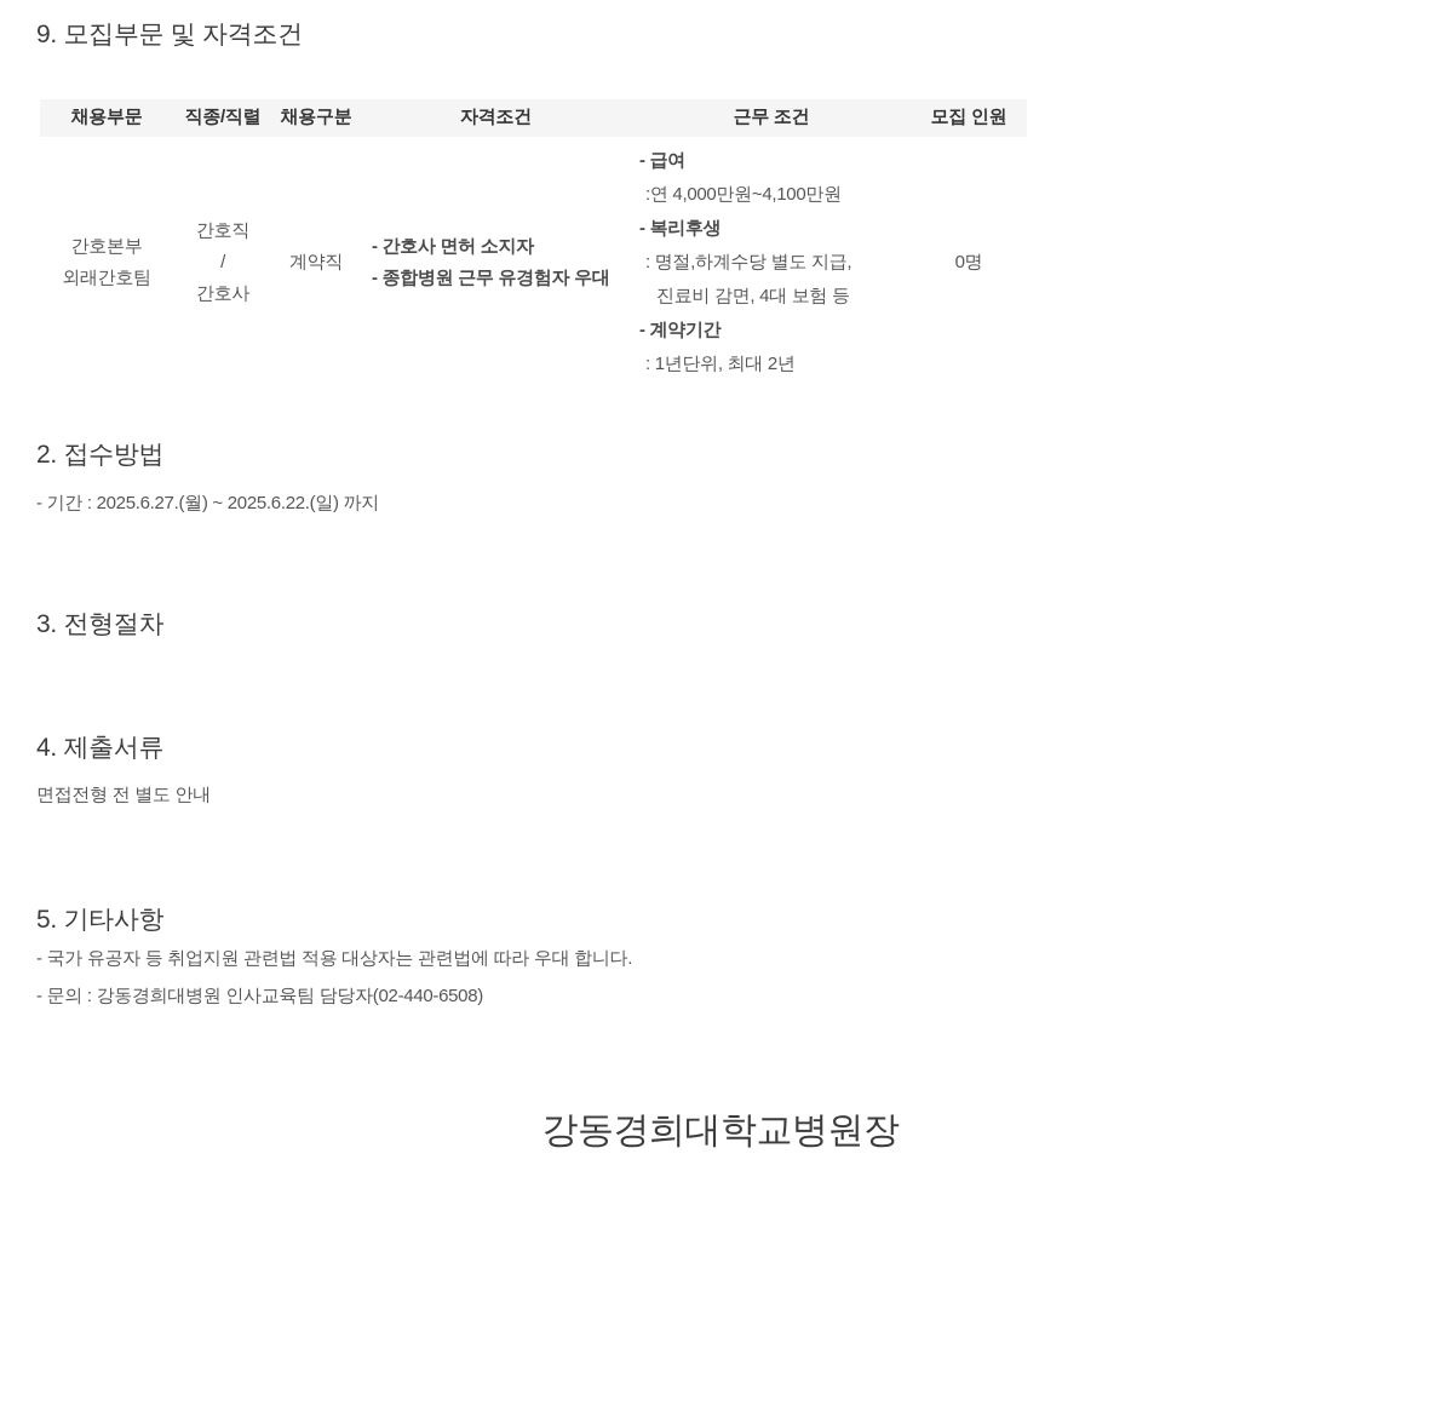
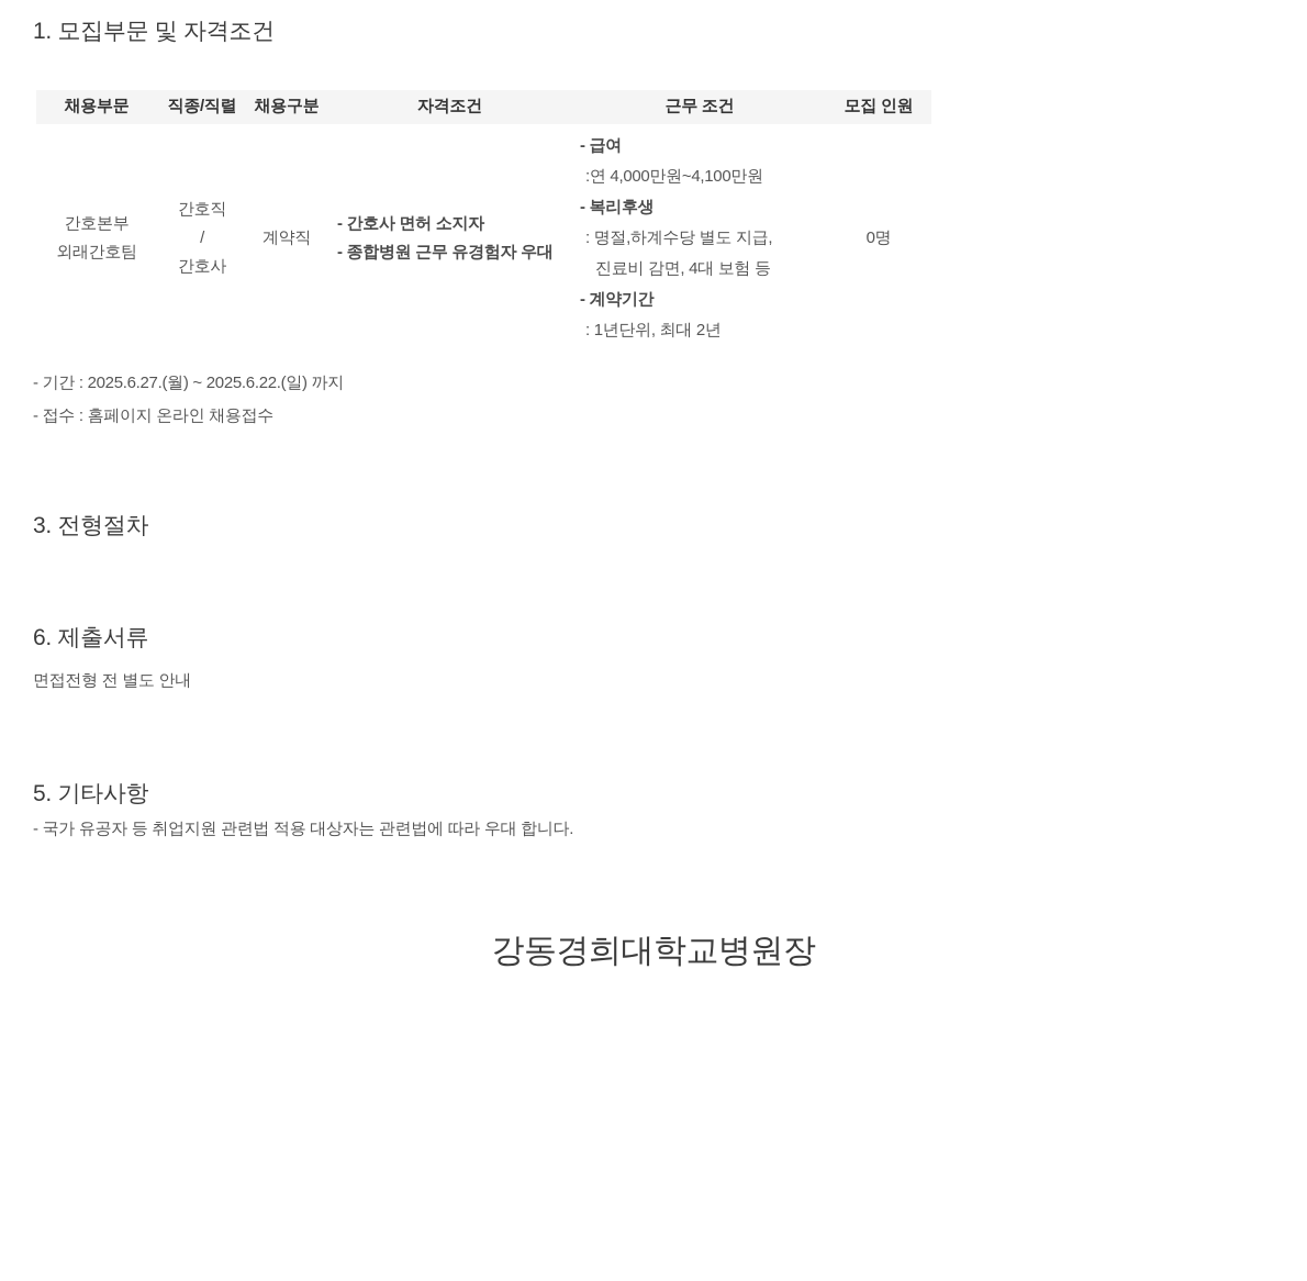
- 9. 모집부문 및 자격조건
+ 1. 모집부문 및 자격조건
  채용부문	직종/직렬	채용구분	자격조건	근무 조건	모집 인원
  간호본부 외래간호팀	간호직 / 간호사	계약직	- 간호사 면허 소지자 - 종합병원 근무 유경험자 우대	- 급여 :연 4,000만원~4,100만원 - 복리후생 : 명절,하계수당 별도 지급, 진료비 감면, 4대 보험 등 - 계약기간 : 1년단위, 최대 2년	0명
- 2. 접수방법
  - 기간 : 2025.6.27.(월) ~ 2025.6.22.(일) 까지
+ - 접수 : 홈페이지 온라인 채용접수
  3. 전형절차
- 4. 제출서류
+ 6. 제출서류
  면접전형 전 별도 안내
  5. 기타사항
  - 국가 유공자 등 취업지원 관련법 적용 대상자는 관련법에 따라 우대 합니다.
- - 문의 : 강동경희대병원 인사교육팀 담당자(02-440-6508)
  강동경희대학교병원장
